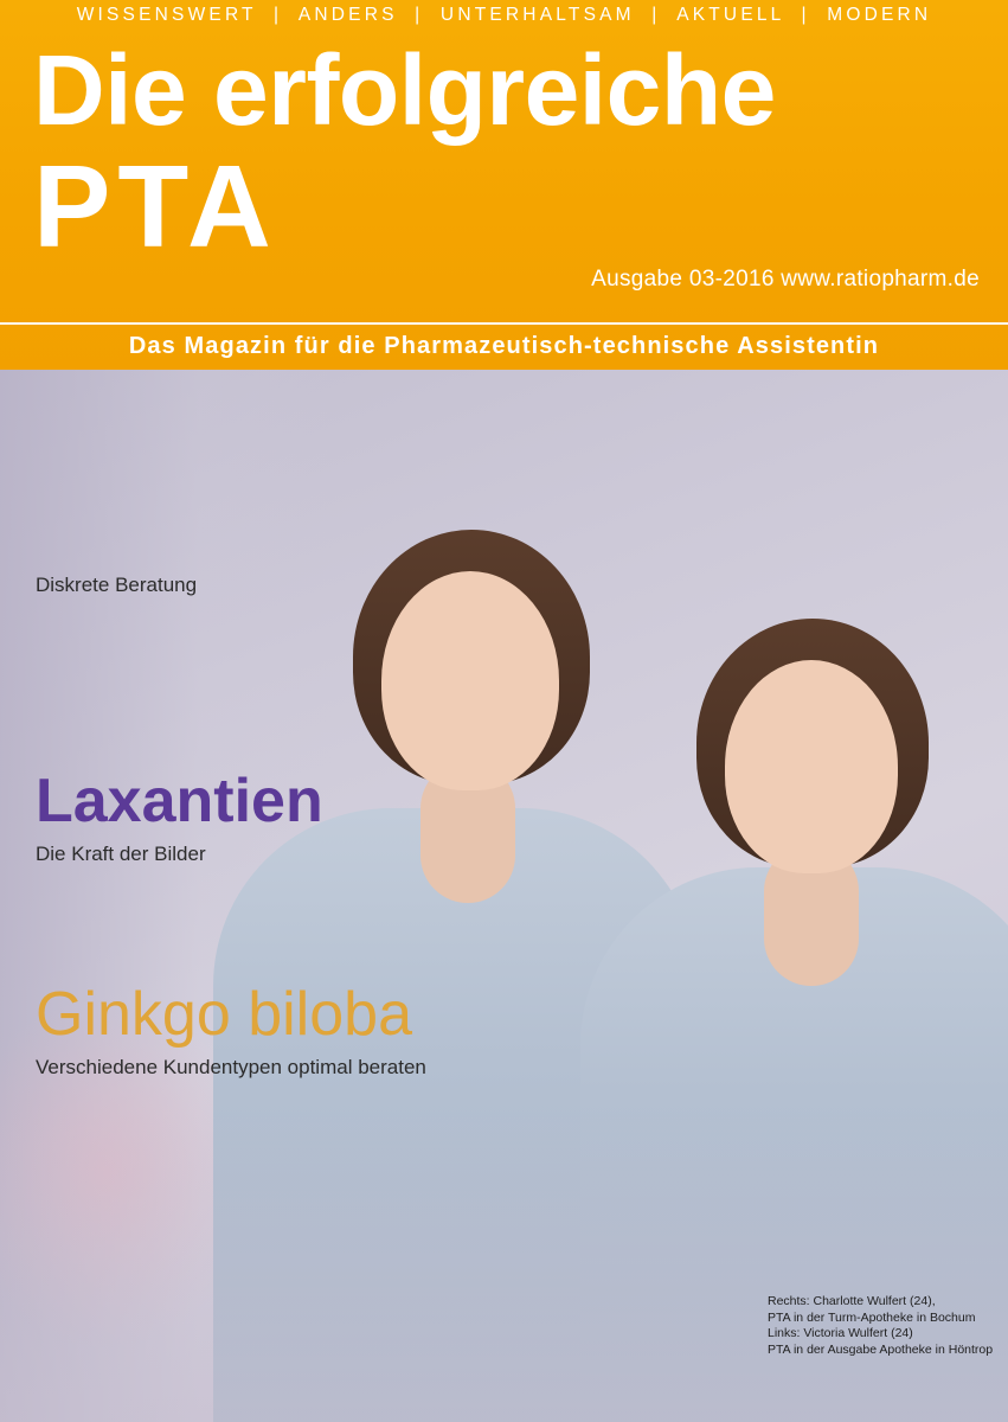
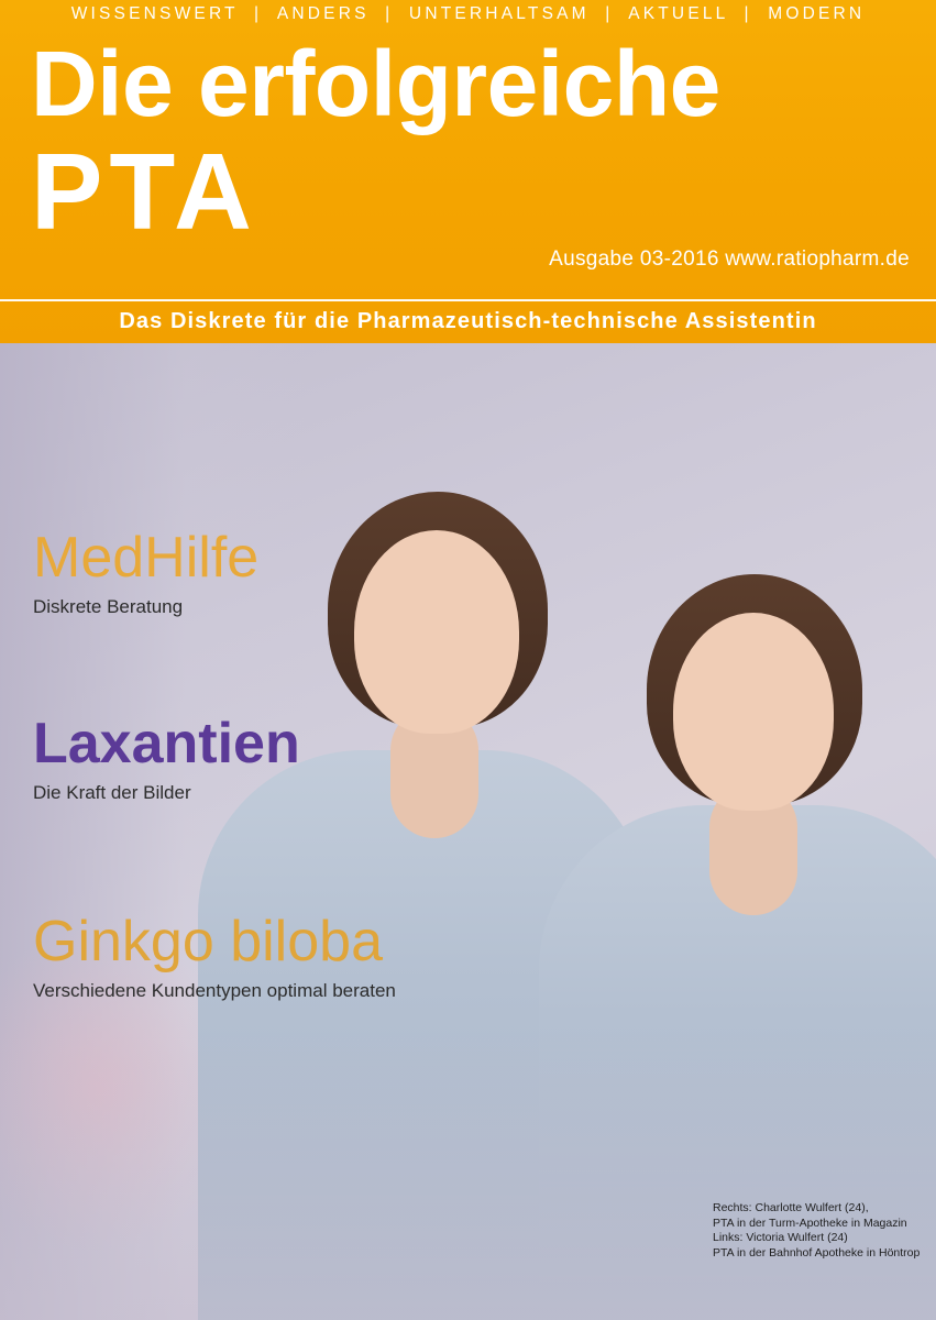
  WISSENSWERT | ANDERS | UNTERHALTSAM | AKTUELL | MODERN
  Die erfolgreiche
  PTA
  Ausgabe 03-2016 www.ratiopharm.de
- Das Magazin für die Pharmazeutisch-technische Assistentin
+ Das Diskrete für die Pharmazeutisch-technische Assistentin
+ MedHilfe
  Diskrete Beratung
  Laxantien
  Die Kraft der Bilder
  Ginkgo biloba
  Verschiedene Kundentypen optimal beraten
  Rechts: Charlotte Wulfert (24),
- PTA in der Turm-Apotheke in Bochum
+ PTA in der Turm-Apotheke in Magazin
  Links: Victoria Wulfert (24)
- PTA in der Ausgabe Apotheke in Höntrop
+ PTA in der Bahnhof Apotheke in Höntrop
